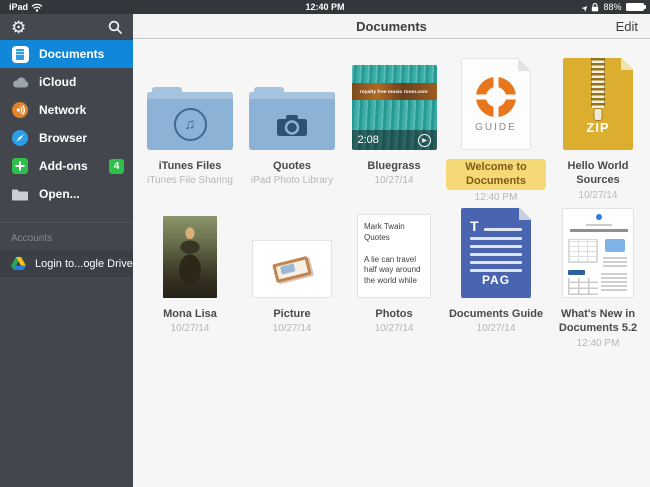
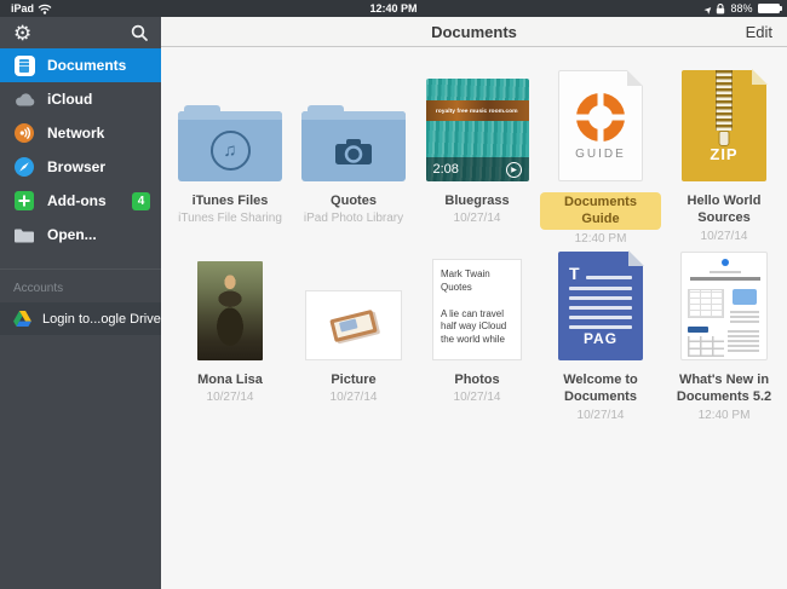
  iPad
  12:40 PM
  88%
  ⚙
  Documents
  iCloud
  Network
  Browser
  Add-ons
  4
  Open...
  Accounts
  Login to...ogle Drive
  Documents
  Edit
  ♫
  iTunes Files
  iTunes File Sharing
  Quotes
  iPad Photo Library
  2:08
  Bluegrass
  10/27/14
  GUIDE
- Welcome to Documents
+ Documents Guide
  12:40 PM
  ZIP
  Hello World Sources
  10/27/14
  Mona Lisa
  10/27/14
  Picture
  10/27/14
  Mark Twain Quotes
- A lie can travel half way around the world while
+ A lie can travel half way iCloud the world while
  Photos
  10/27/14
  T
  PAG
- Documents Guide
+ Welcome to Documents
  10/27/14
  What's New in Documents 5.2
  12:40 PM
